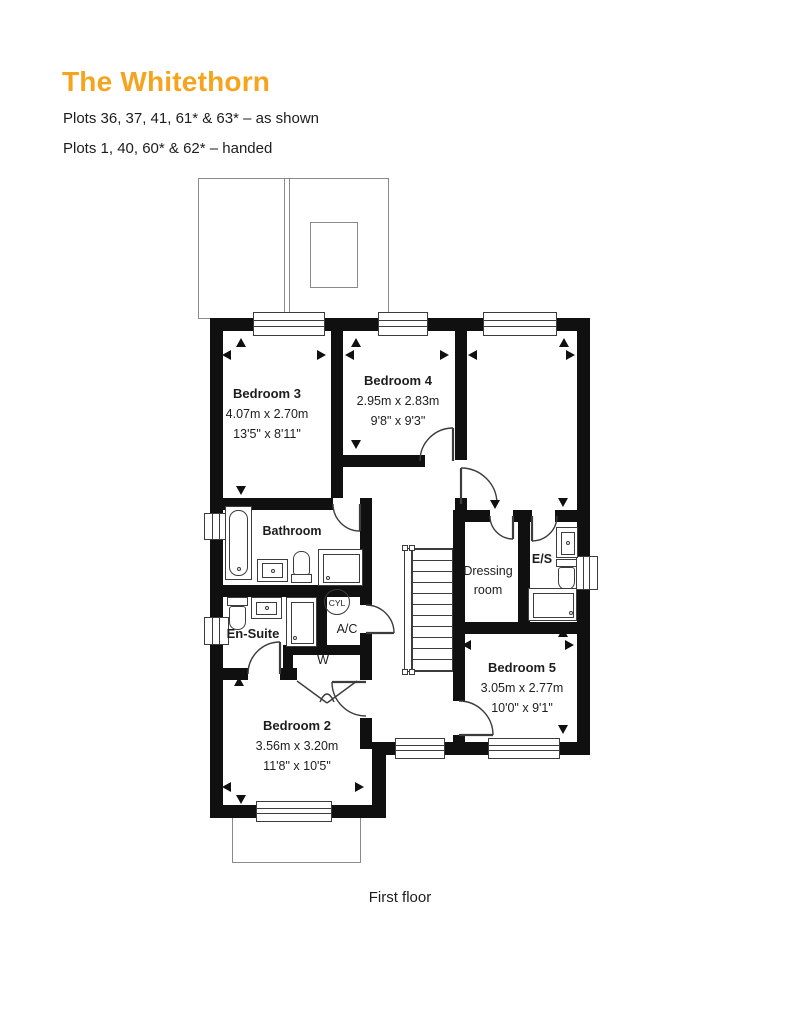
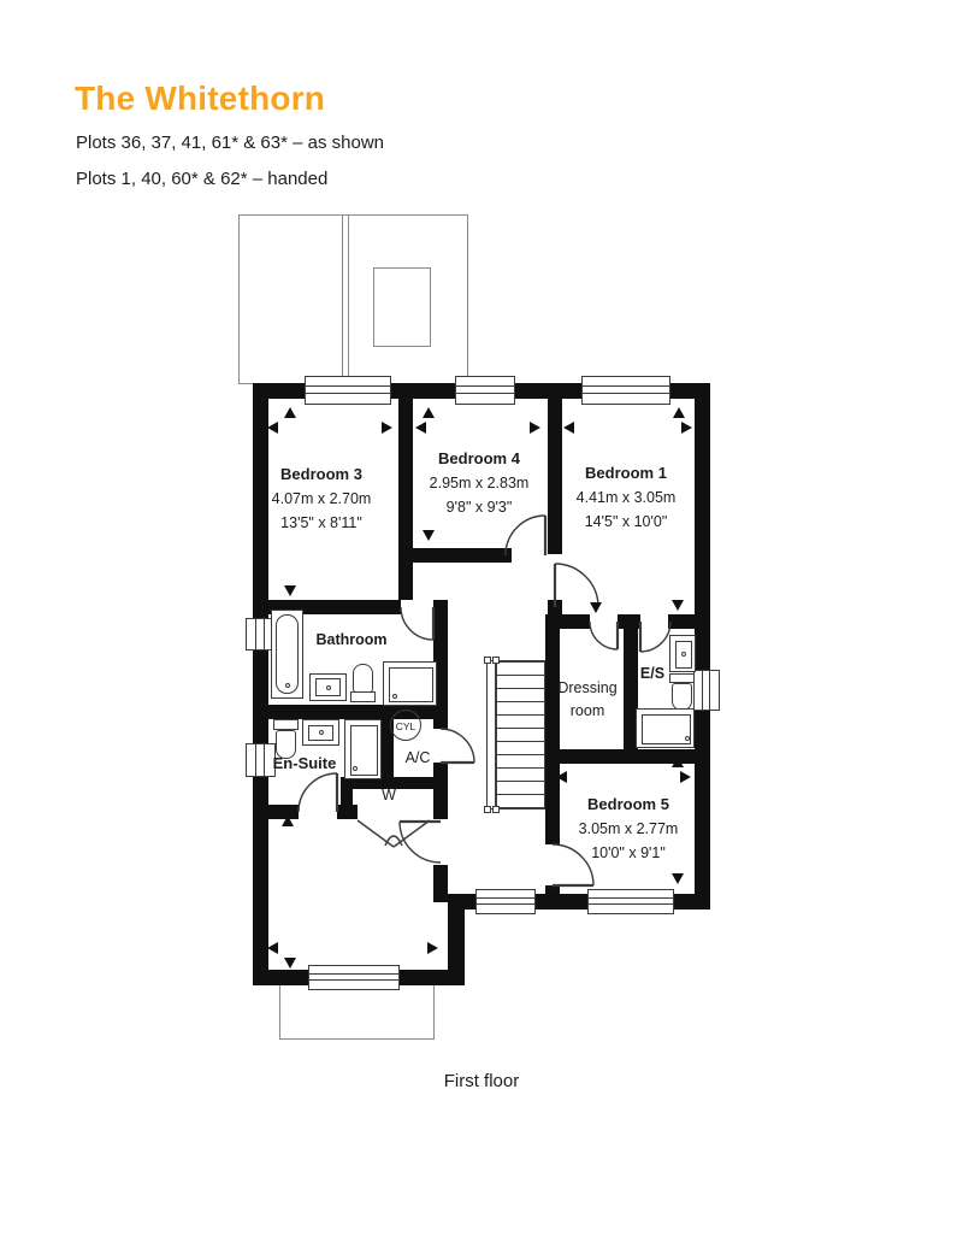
  The Whitethorn
  Plots 36, 37, 41, 61* & 63* – as shown
  Plots 1, 40, 60* & 62* – handed
  CYL
  Bedroom 3
  4.07m x 2.70m
  13'5" x 8'11"
  Bedroom 4
  2.95m x 2.83m
  9'8" x 9'3"
+ Bedroom 1
+ 4.41m x 3.05m
+ 14'5" x 10'0"
  Bedroom 5
  3.05m x 2.77m
  10'0" x 9'1"
- Bedroom 2
- 3.56m x 3.20m
- 11'8" x 10'5"
  Bathroom
  En-Suite
  Dressing room
  E/S
  W
  A/C
  First floor
